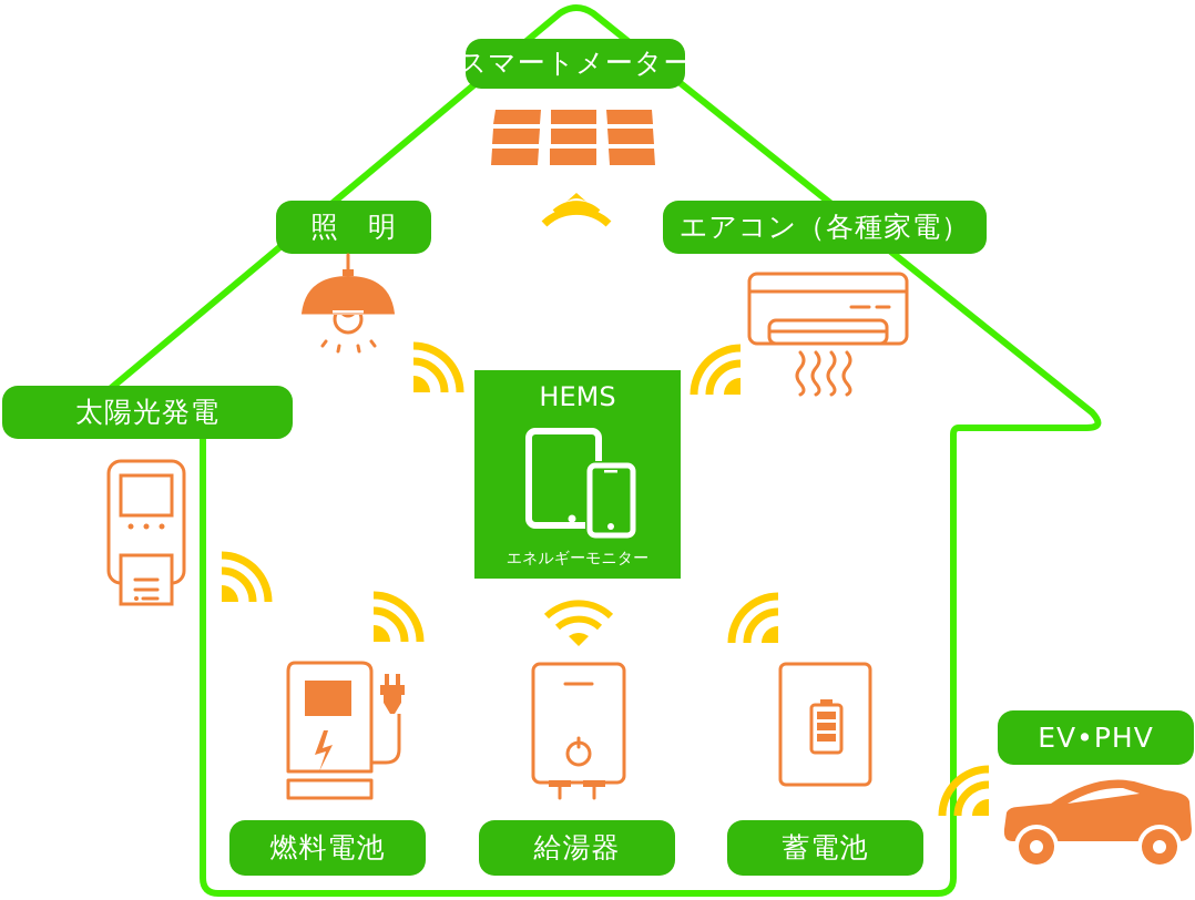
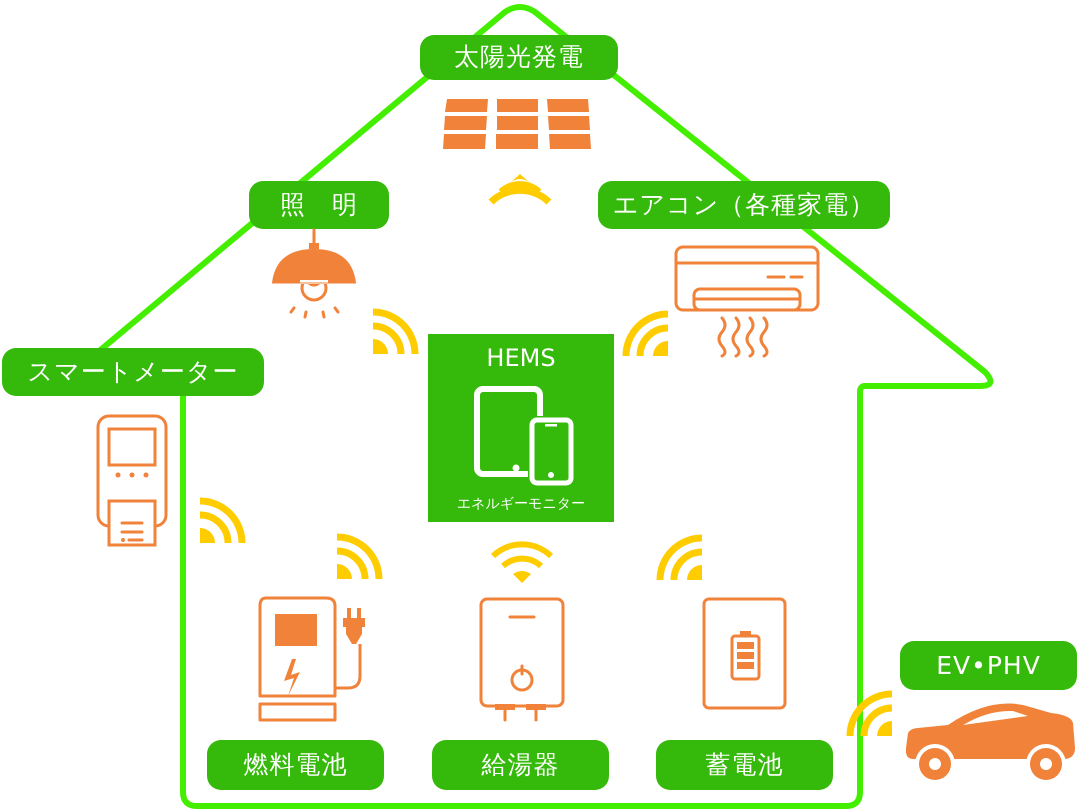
- スマートメーター
+ 太陽光発電
  照 明
  エアコン（各種家電）
- 太陽光発電
+ スマートメーター
  燃料電池
  給湯器
  蓄電池
  EV•PHV
  HEMS
  エネルギーモニター
